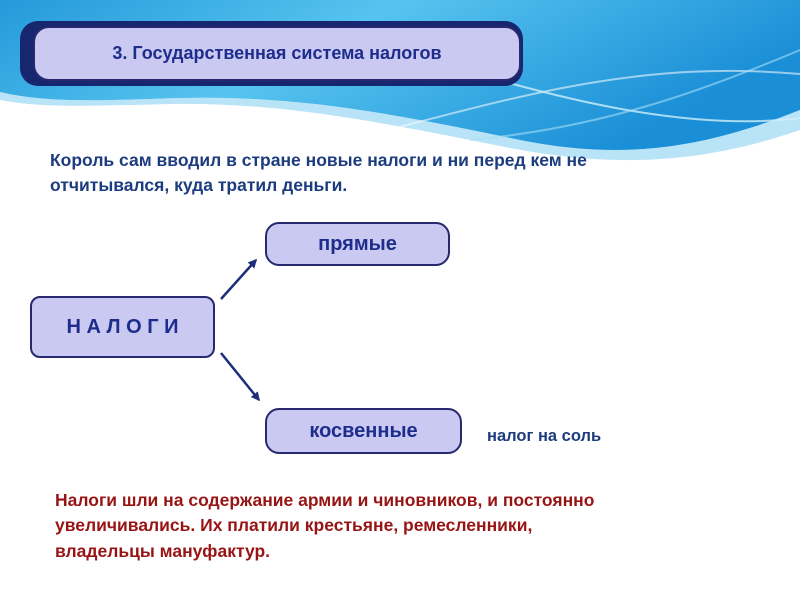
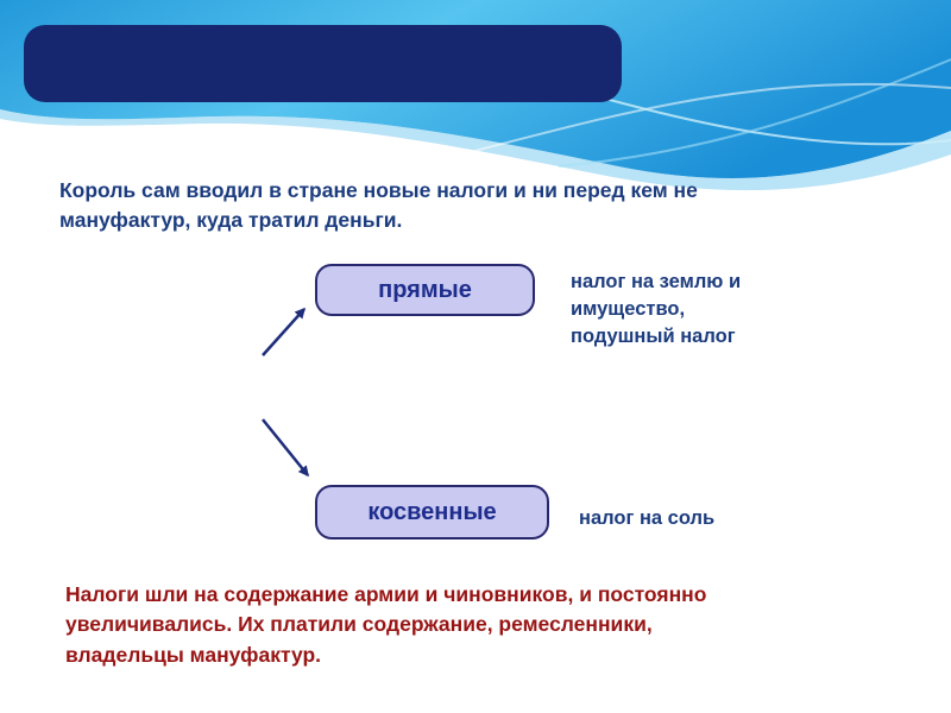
- 3. Государственная система налогов
- Король сам вводил в стране новые налоги и ни перед кем не отчитывался, куда тратил деньги.
+ Король сам вводил в стране новые налоги и ни перед кем не мануфактур, куда тратил деньги.
- Н А Л О Г И
  прямые
  косвенные
+ налог на землю и имущество, подушный налог
  налог на соль
- Налоги шли на содержание армии и чиновников, и постоянно увеличивались. Их платили крестьяне, ремесленники, владельцы мануфактур.
+ Налоги шли на содержание армии и чиновников, и постоянно увеличивались. Их платили содержание, ремесленники, владельцы мануфактур.
